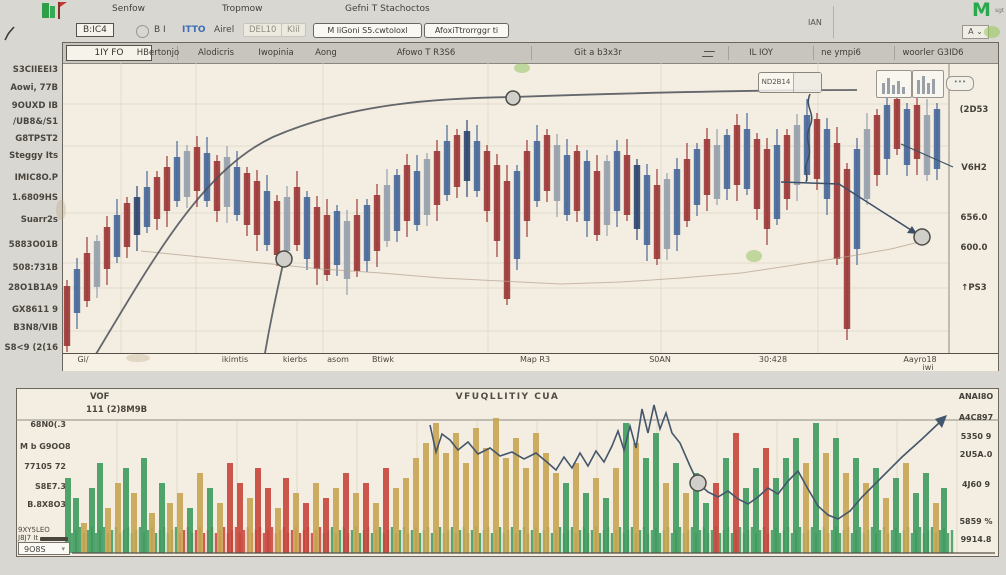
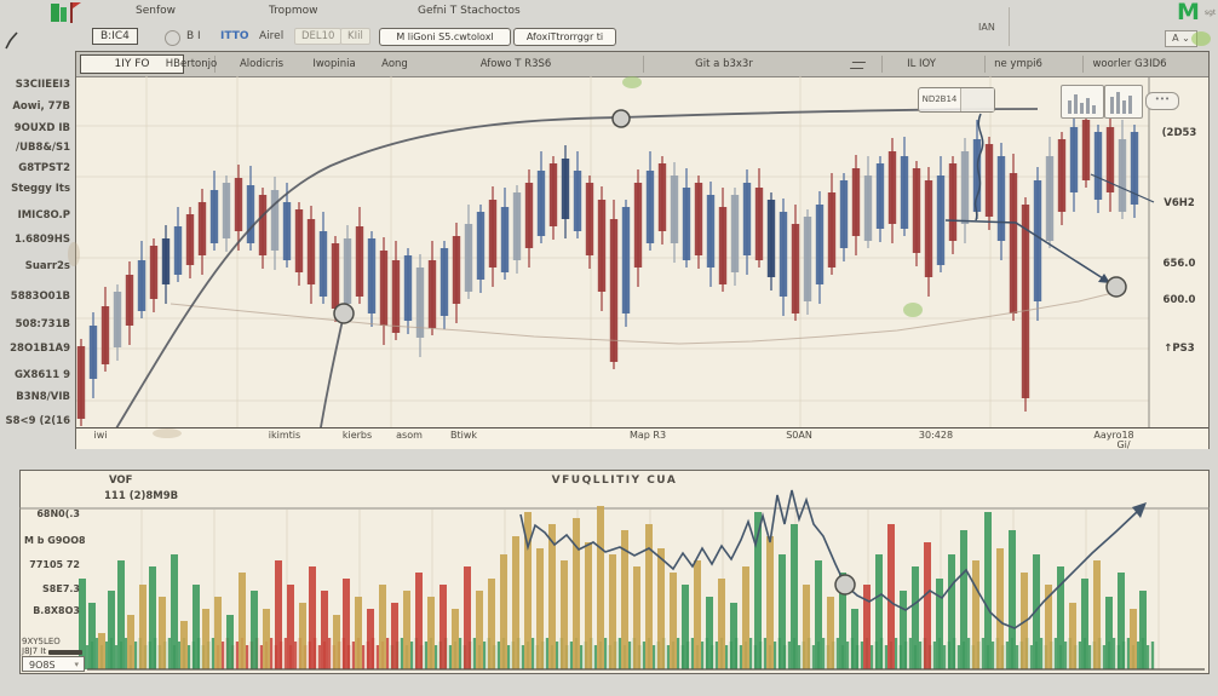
  Senfow
  Tropmow
  Gefni T Stachoctos
  B:IC4
  B I
  ITTO
  Airel
  DEL10
  KIil
  M liGoni S5.cwtoloxl
  AfoxiTtrorrggr ti
  IAN
  M
  A ⌄
  1IY FO
  HBertonjo
  Alodicris
  Iwopinia
  Aong
  Afowo T R3S6
  Git a b3x3r
  IL IOY
  ne ympi6
  woorler G3ID6
  ND2B14
  •••
  VFUQLLITIY CUA
  VOF
  111 (2)8M9B
  9XY5LEO
  J8J7 It
  9O8S
  ▾
  S3CIIEEI3
  Aowi, 77B
  9OUXD IB
  /UB8&/S1
  G8TPST2
  Steggy Its
  IMIC8O.P
  1.6809HS
  Suarr2s
  5883O01B
  508:731B
  28O1B1A9
  GX8611 9
  B3N8/VIB
  S8<9 (2(16
  (2D53
  V6H2
  656.0
  600.0
  ↑PS3
- Gi/
+ iwi
  ikimtis
  kierbs
  asom
  Btiwk
  Map R3
  S0AN
  30:428
  Aayro18
- iwi
+ Gi/
  68N0(.3
  M b G9OO8
  77105 72
  S8E7.3
  B.8X8O3
- ANAI8O
- A4C897
- 5350 9
- 2U5A.0
- 4J60 9
- 5859 %
- 9914.8
